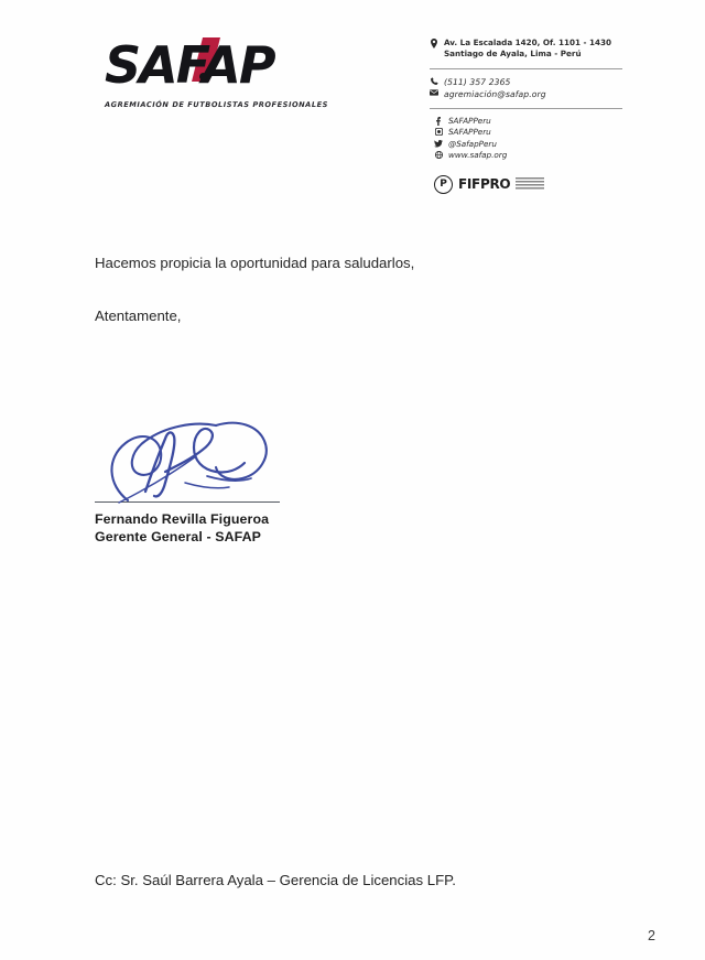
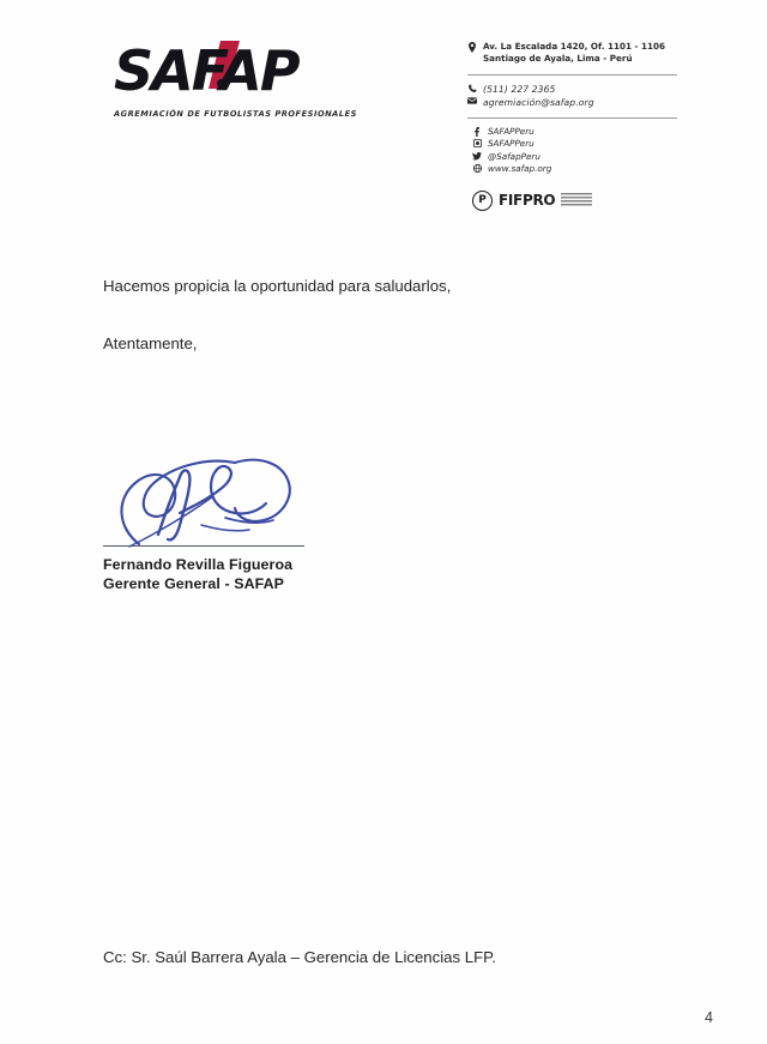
  SAFAP
  AGREMIACIÓN DE FUTBOLISTAS PROFESIONALES
- Av. La Escalada 1420, Of. 1101 - 1430
+ Av. La Escalada 1420, Of. 1101 - 1106
  Santiago de Ayala, Lima - Perú
- (511) 357 2365
+ (511) 227 2365
  agremiación@safap.org
  SAFAPPeru
  SAFAPPeru
  @SafapPeru
  www.safap.org
  P
  FIFPRO
  Hacemos propicia la oportunidad para saludarlos,
  Atentamente,
  Fernando Revilla Figueroa
  Gerente General - SAFAP
  Cc: Sr. Saúl Barrera Ayala – Gerencia de Licencias LFP.
- 2
+ 4
